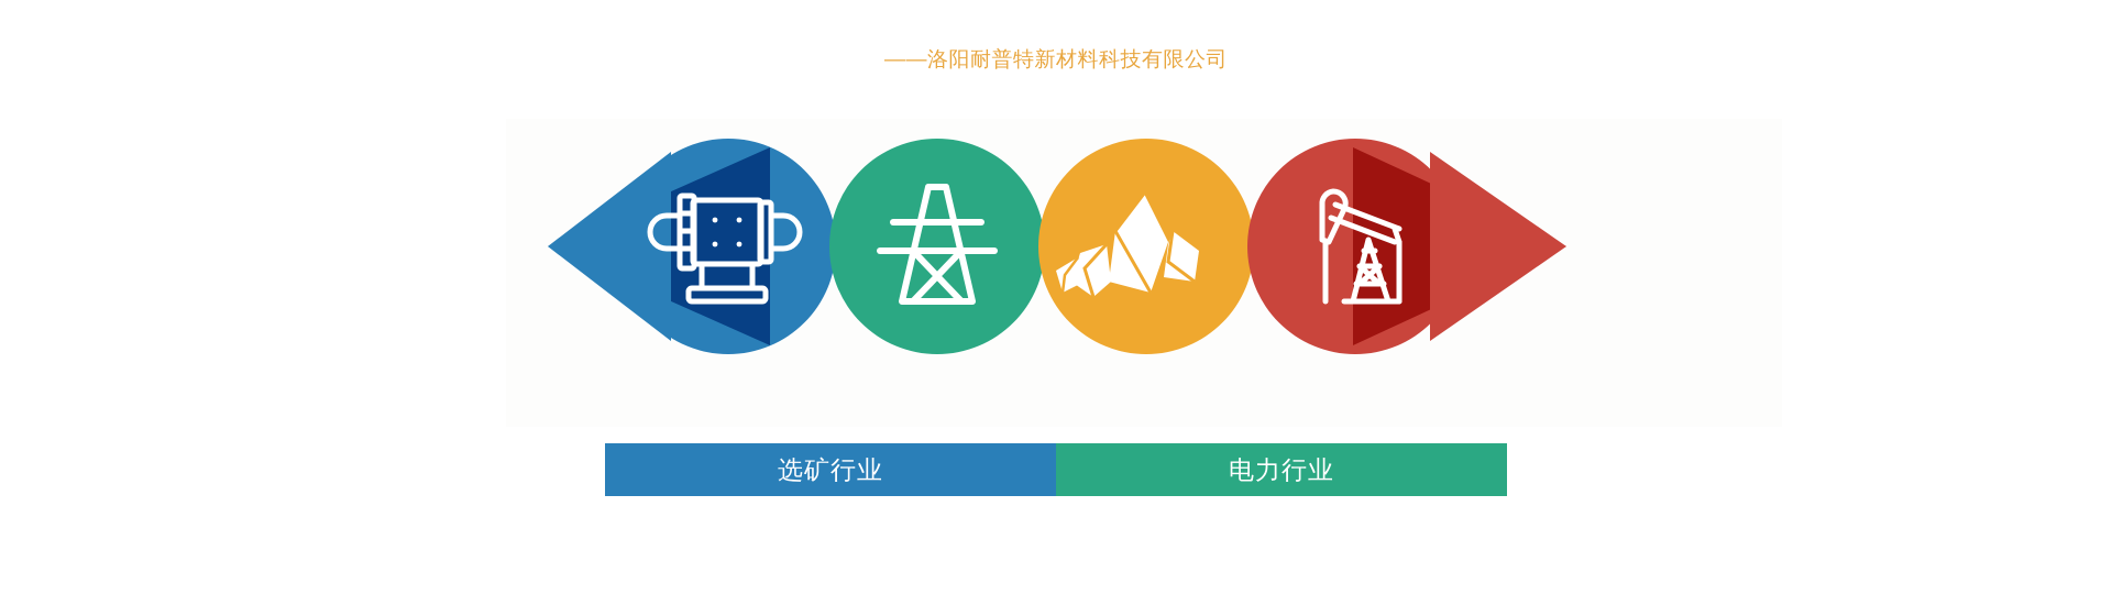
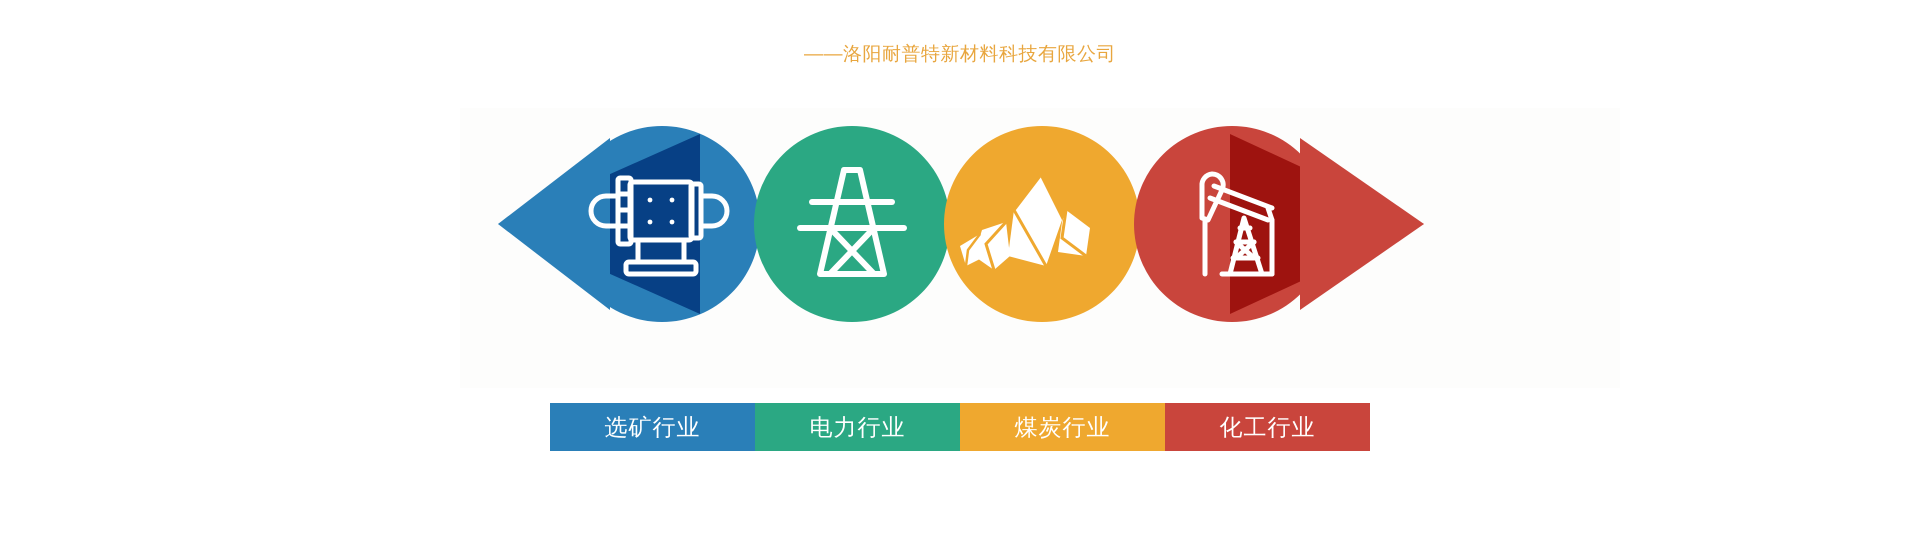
  ——洛阳耐普特新材料科技有限公司
  选矿行业
  电力行业
+ 煤炭行业
+ 化工行业
